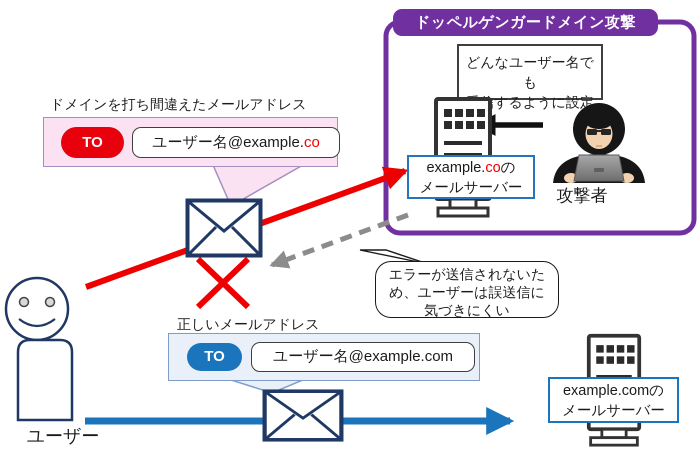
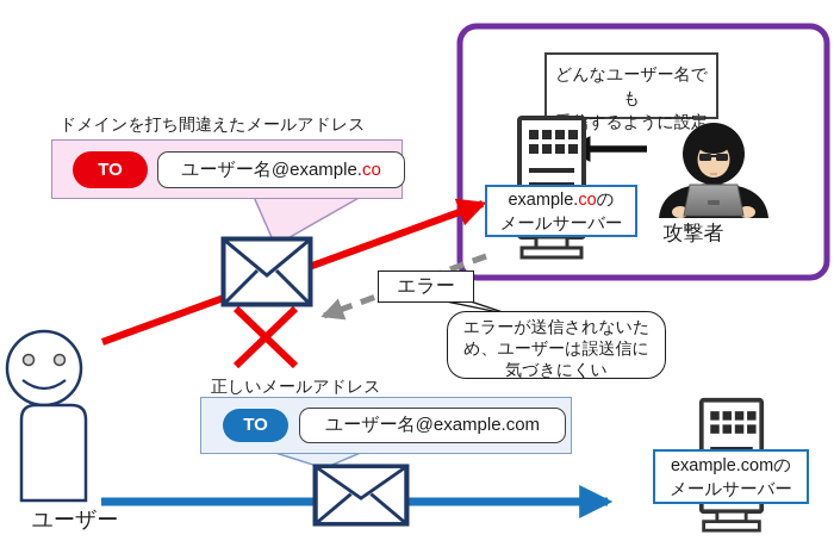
- ドッペルゲンガードメイン攻撃
  どんなユーザー名でも
  するように設定
  example.coの
  メールサーバー
  攻撃者
  ドメインを打ち間違えたメールアドレス
  TO
  ユーザー名@example.co
+ エラー
  エラーが送信されないた
  め、ユーザーは誤送信に
  気づきにくい
  正しいメールアドレス
  TO
  ユーザー名@example.com
  example.comの
  メールサーバー
  ユーザー
